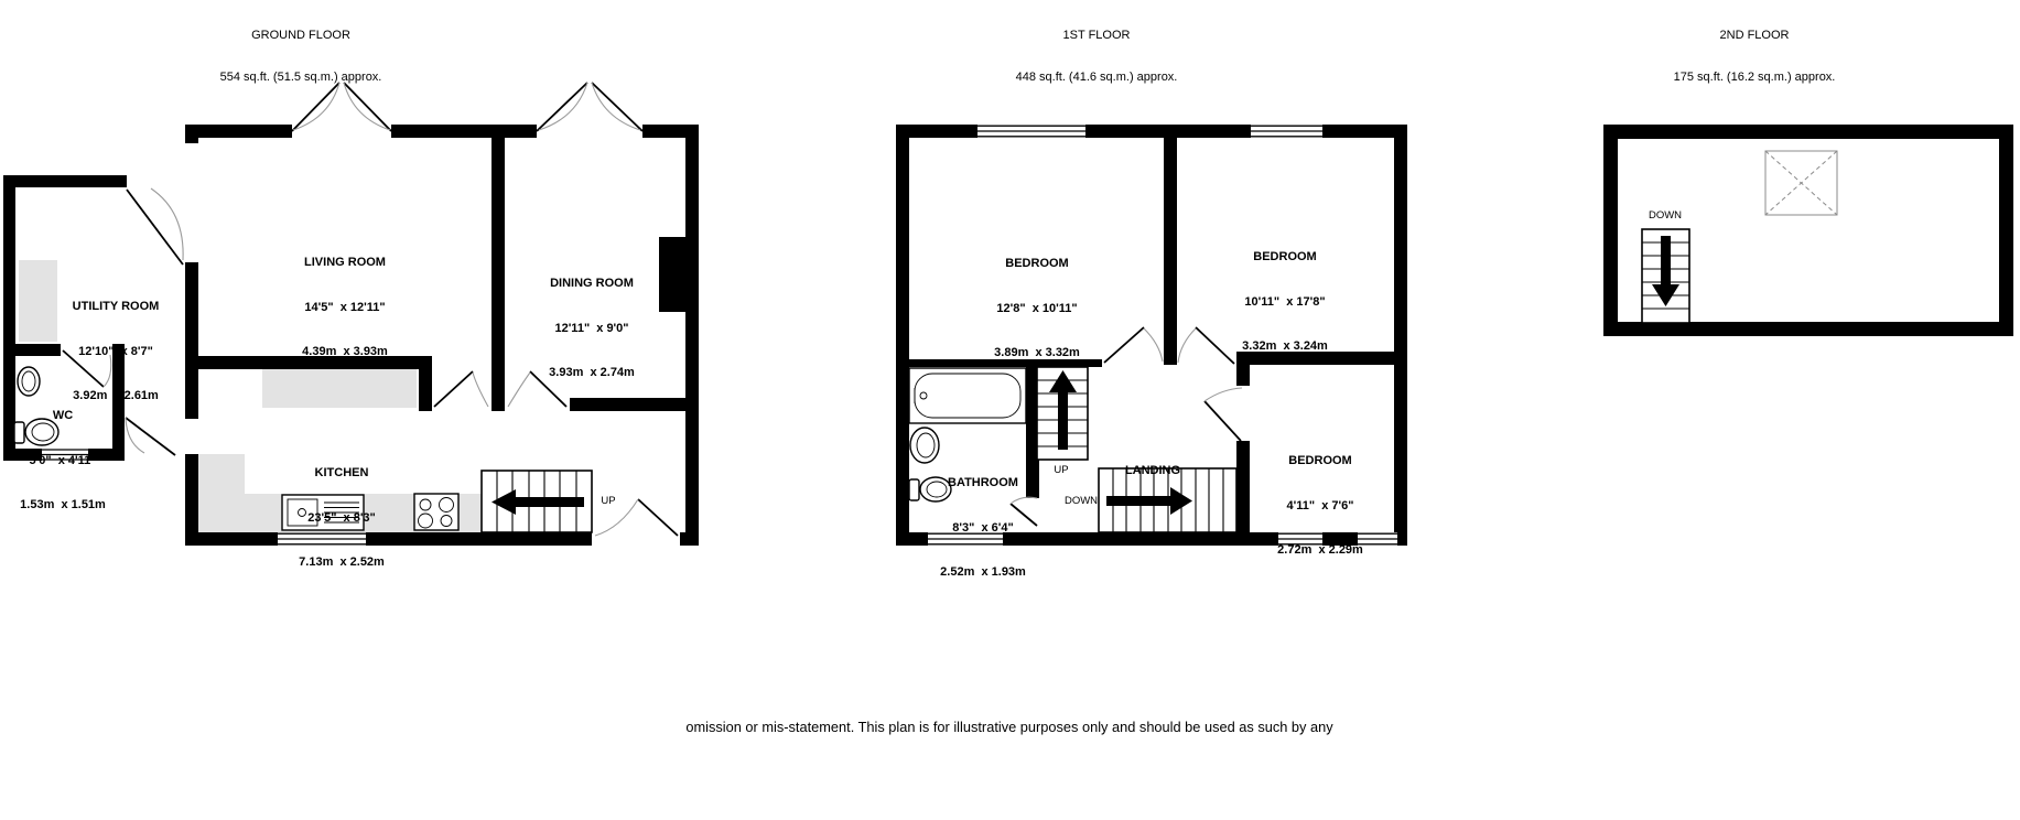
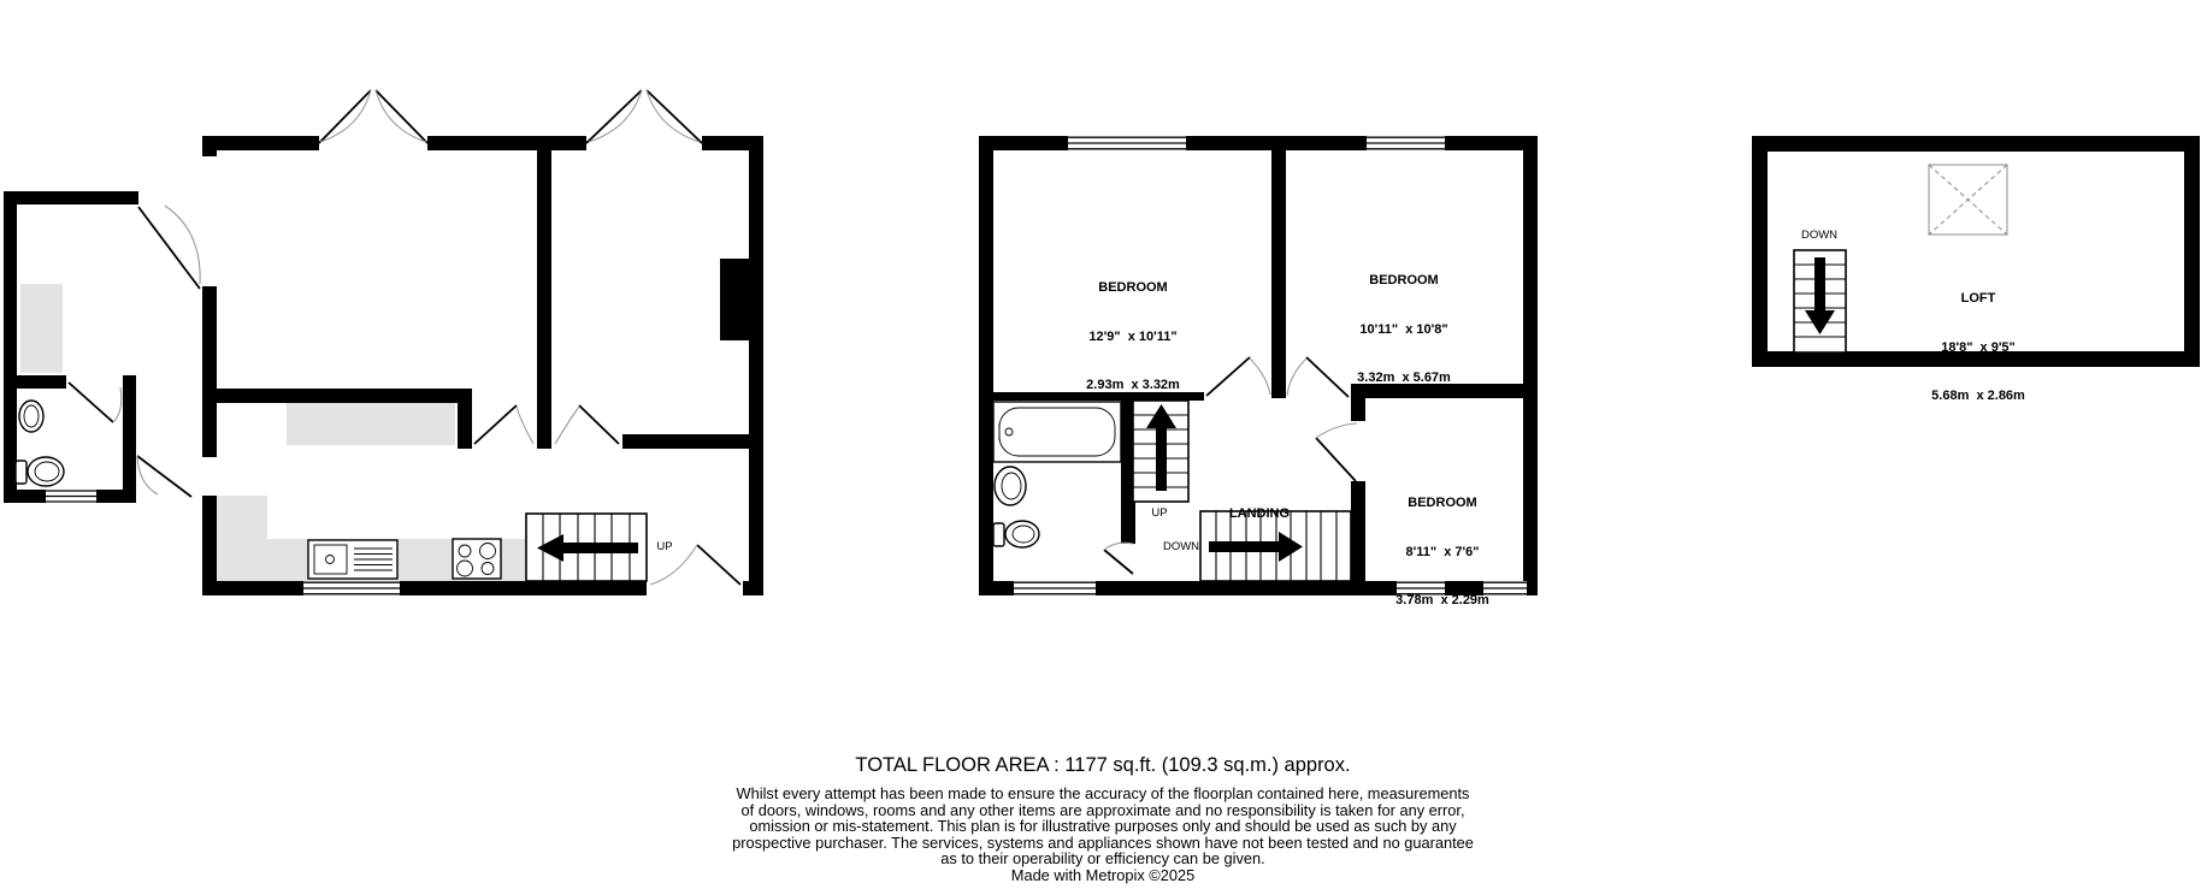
- GROUND FLOOR
- 554 sq.ft. (51.5 sq.m.) approx.
- 1ST FLOOR
- 448 sq.ft. (41.6 sq.m.) approx.
- 2ND FLOOR
- 175 sq.ft. (16.2 sq.m.) approx.
- LIVING ROOM
- 14'5" x 12'11"
- 4.39m x 3.93m
- DINING ROOM
- 12'11" x 9'0"
- 3.93m x 2.74m
- UTILITY ROOM
- 12'10" x 8'7"
- 3.92m x 2.61m
- WC
- 5'0" x 4'11"
- 1.53m x 1.51m
- KITCHEN
- 23'5" x 8'3"
- 7.13m x 2.52m
  UP
  BEDROOM
- 12'8" x 10'11"
+ 12'9" x 10'11"
- 3.89m x 3.32m
+ 2.93m x 3.32m
  BEDROOM
- 10'11" x 17'8"
+ 10'11" x 10'8"
- 3.32m x 3.24m
+ 3.32m x 5.67m
  BEDROOM
- 4'11" x 7'6"
+ 8'11" x 7'6"
- 2.72m x 2.29m
+ 3.78m x 2.29m
- BATHROOM
- 8'3" x 6'4"
- 2.52m x 1.93m
  LANDING
  UP
  DOWN
+ LOFT
+ 18'8" x 9'5"
+ 5.68m x 2.86m
  DOWN
+ TOTAL FLOOR AREA : 1177 sq.ft. (109.3 sq.m.) approx.
+ Whilst every attempt has been made to ensure the accuracy of the floorplan contained here, measurements
+ of doors, windows, rooms and any other items are approximate and no responsibility is taken for any error,
  omission or mis-statement. This plan is for illustrative purposes only and should be used as such by any
+ prospective purchaser. The services, systems and appliances shown have not been tested and no guarantee
+ as to their operability or efficiency can be given.
+ Made with Metropix ©2025
